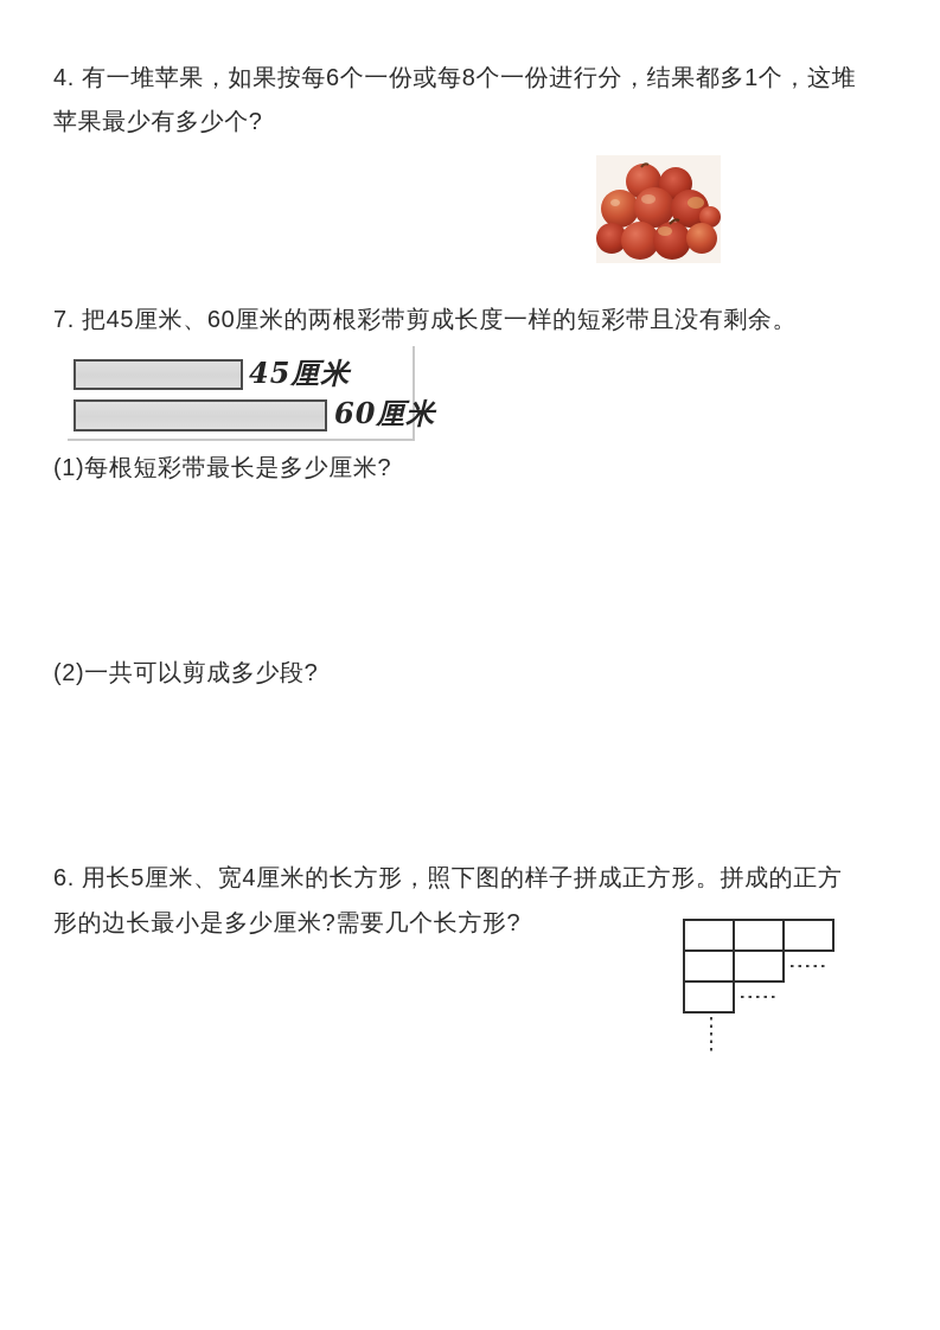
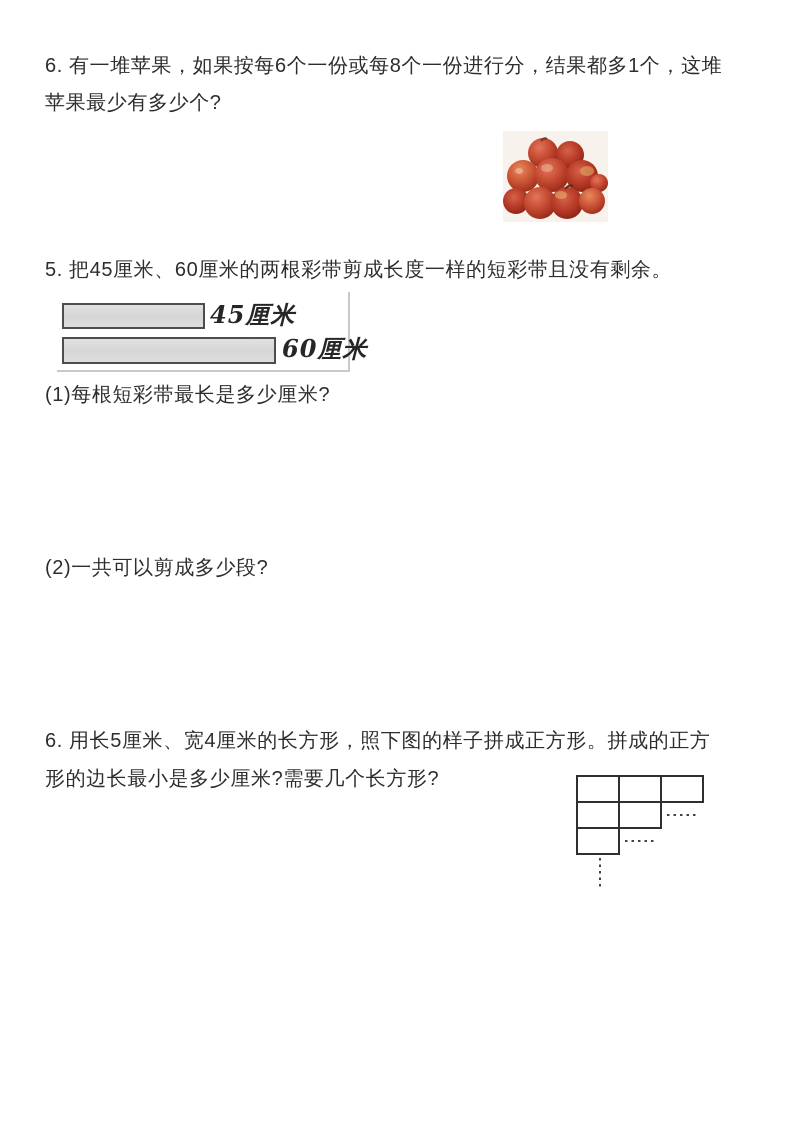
- 4. 有一堆苹果，如果按每6个一份或每8个一份进行分，结果都多1个，这堆
+ 6. 有一堆苹果，如果按每6个一份或每8个一份进行分，结果都多1个，这堆
  苹果最少有多少个?
- 7. 把45厘米、60厘米的两根彩带剪成长度一样的短彩带且没有剩余。
+ 5. 把45厘米、60厘米的两根彩带剪成长度一样的短彩带且没有剩余。
  45厘米
  60厘米
  (1)每根短彩带最长是多少厘米?
  (2)一共可以剪成多少段?
  6. 用长5厘米、宽4厘米的长方形，照下图的样子拼成正方形。拼成的正方
  形的边长最小是多少厘米?需要几个长方形?
